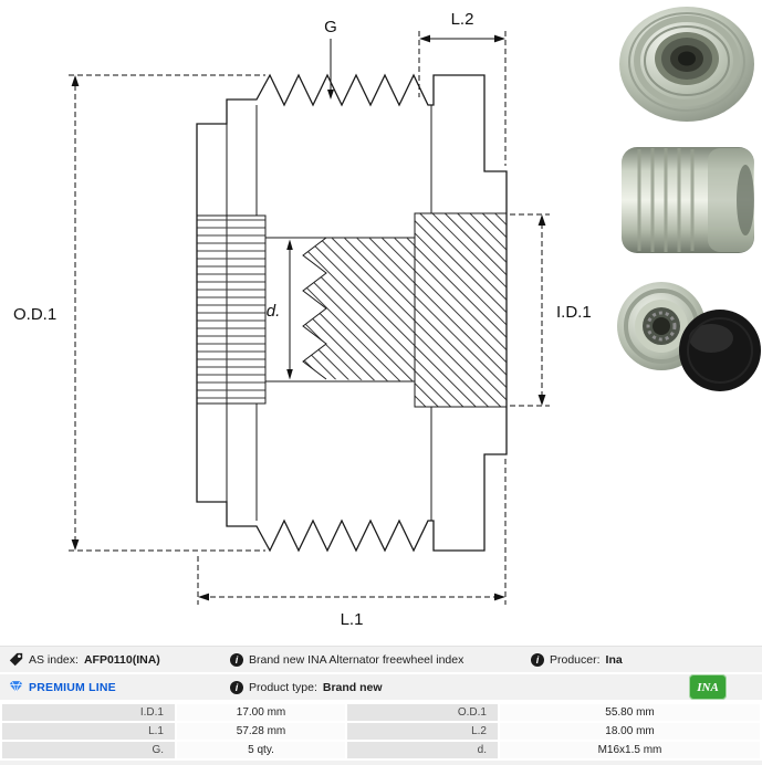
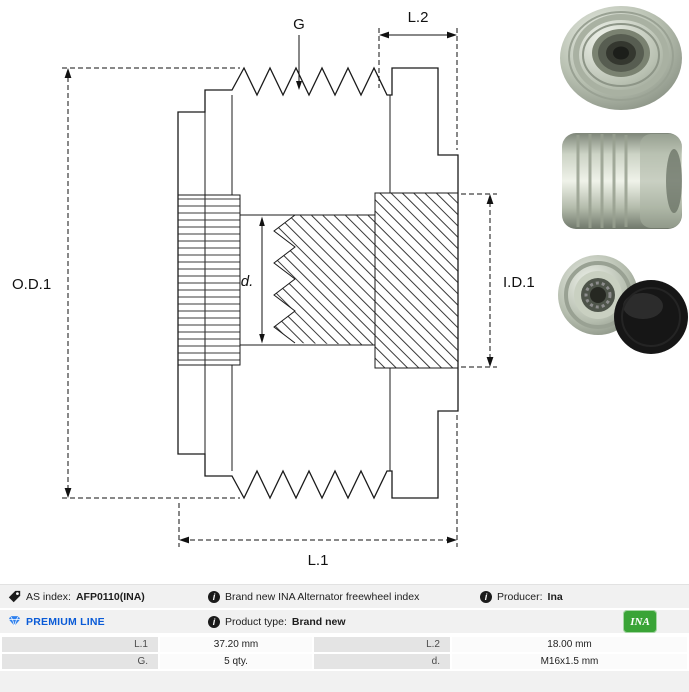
  O.D.1
  G
  L.2
  I.D.1
  L.1
  d.
  AS index:
  AFP0110(INA)
  i
  Brand new INA Alternator freewheel index
  i
  Producer:
  Ina
  PREMIUM LINE
  i
  Product type:
  Brand new
  INA
- I.D.1	17.00 mm	O.D.1	55.80 mm
- L.1	57.28 mm	L.2	18.00 mm
+ L.1	37.20 mm	L.2	18.00 mm
  G.	5 qty.	d.	M16x1.5 mm
